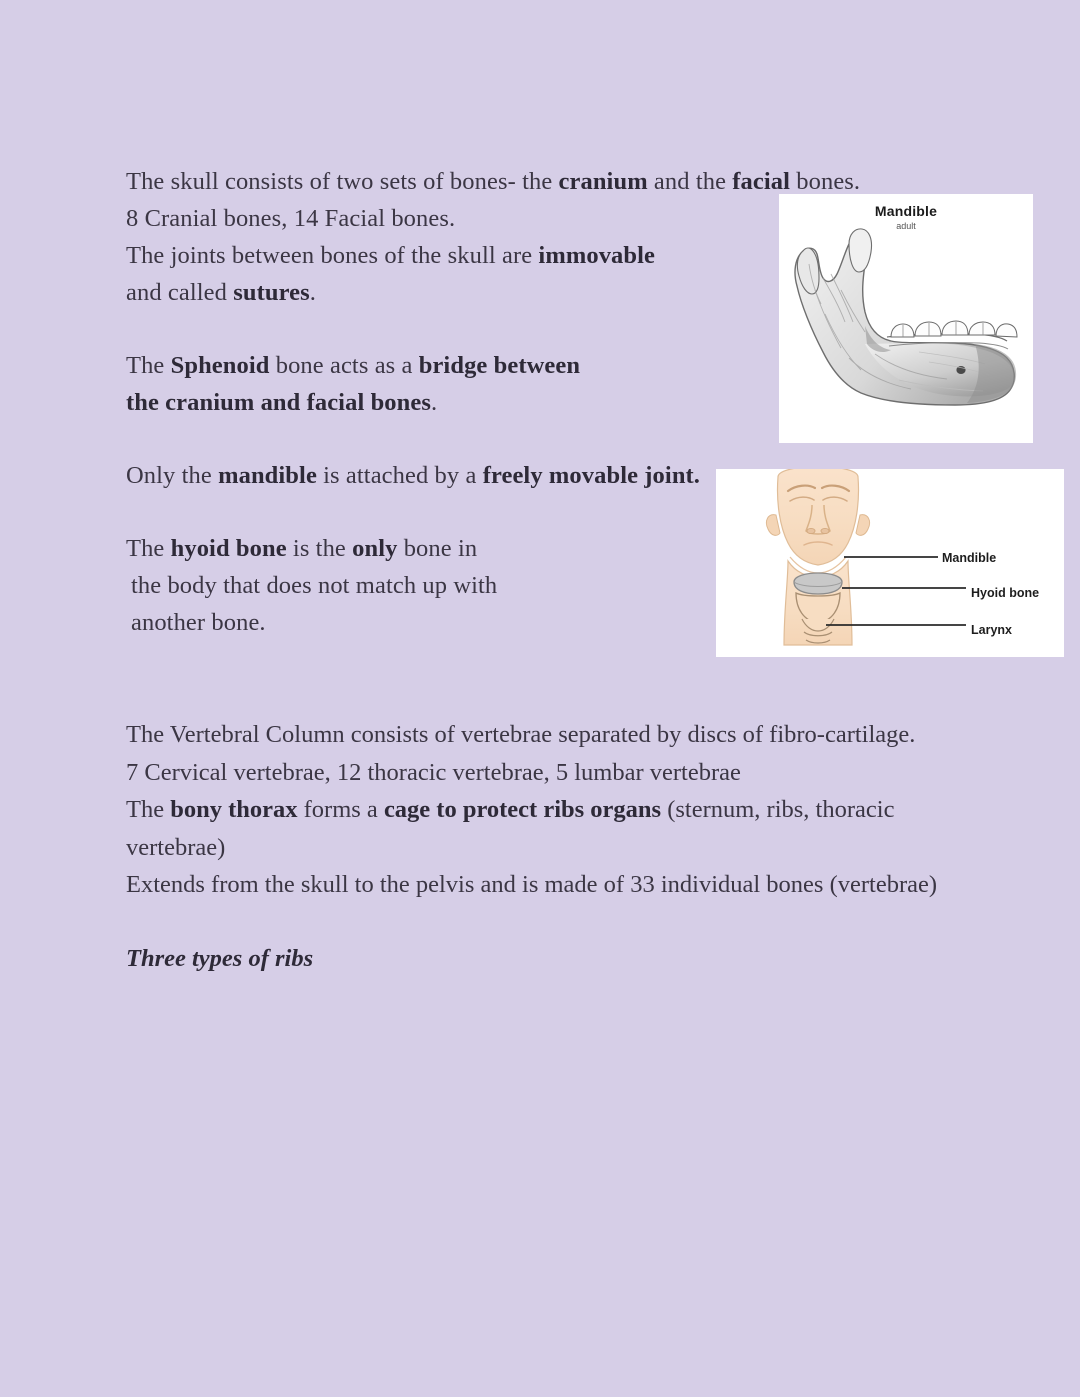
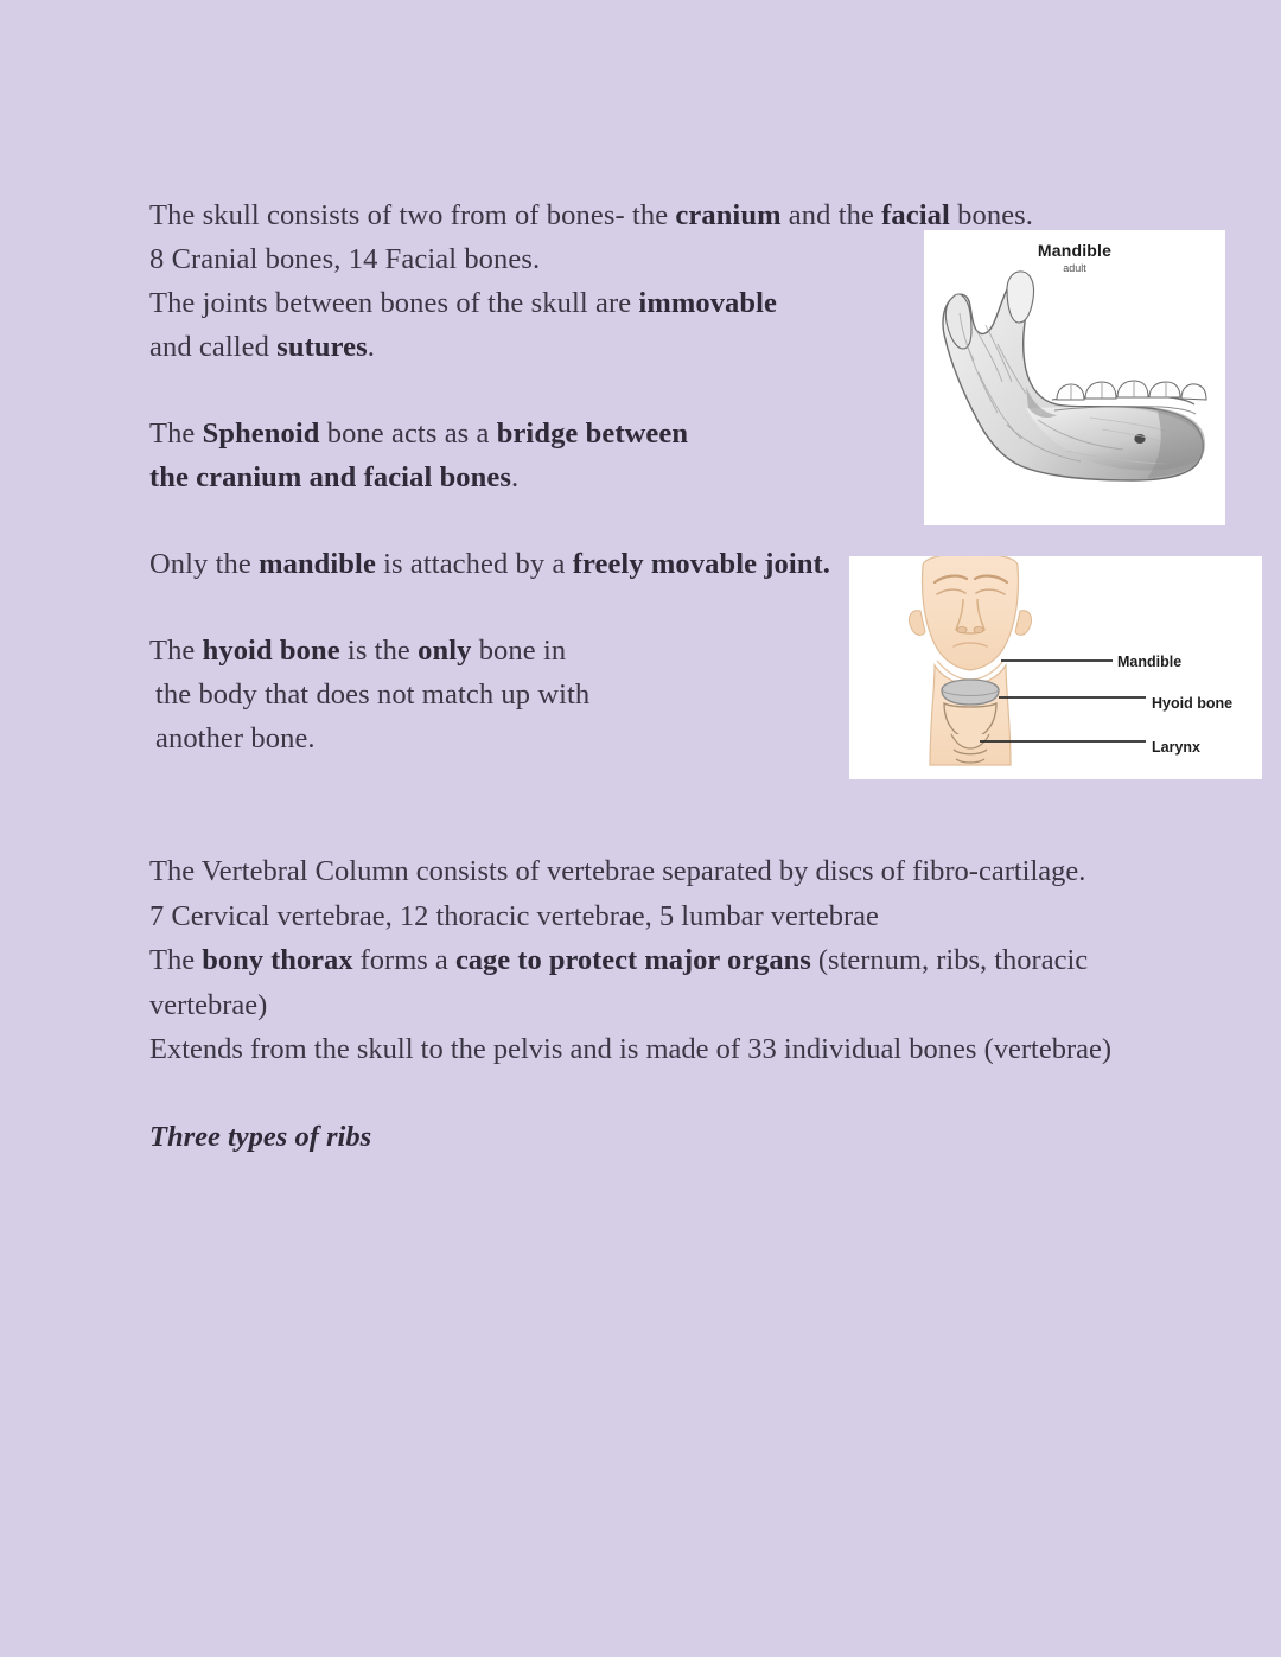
- The skull consists of two sets of bones- the cranium and the facial bones.
+ The skull consists of two from of bones- the cranium and the facial bones.
  8 Cranial bones, 14 Facial bones.
  The joints between bones of the skull are immovable
  and called sutures.
  The Sphenoid bone acts as a bridge between
  the cranium and facial bones.
  Only the mandible is attached by a freely movable joint.
  The hyoid bone is the only bone in
  the body that does not match up with
  another bone.
  The Vertebral Column consists of vertebrae separated by discs of fibro-cartilage.
  7 Cervical vertebrae, 12 thoracic vertebrae, 5 lumbar vertebrae
- The bony thorax forms a cage to protect ribs organs (sternum, ribs, thoracic vertebrae)
+ The bony thorax forms a cage to protect major organs (sternum, ribs, thoracic vertebrae)
  Extends from the skull to the pelvis and is made of 33 individual bones (vertebrae)
  Three types of ribs
  Mandible
  adult
  Mandible
  Hyoid bone
  Larynx
